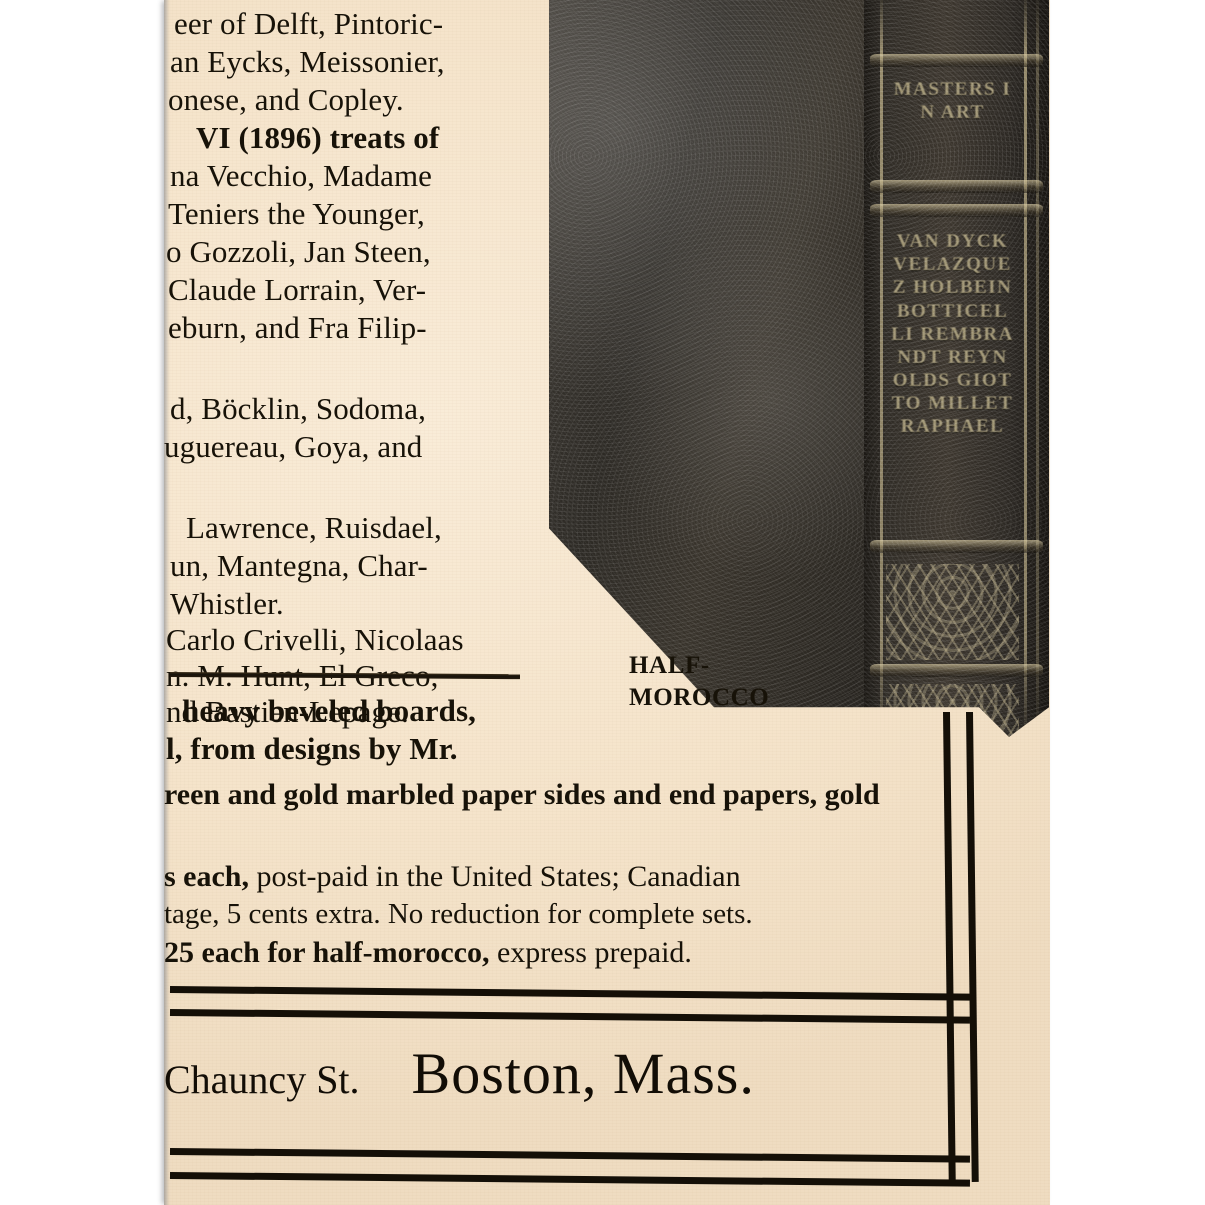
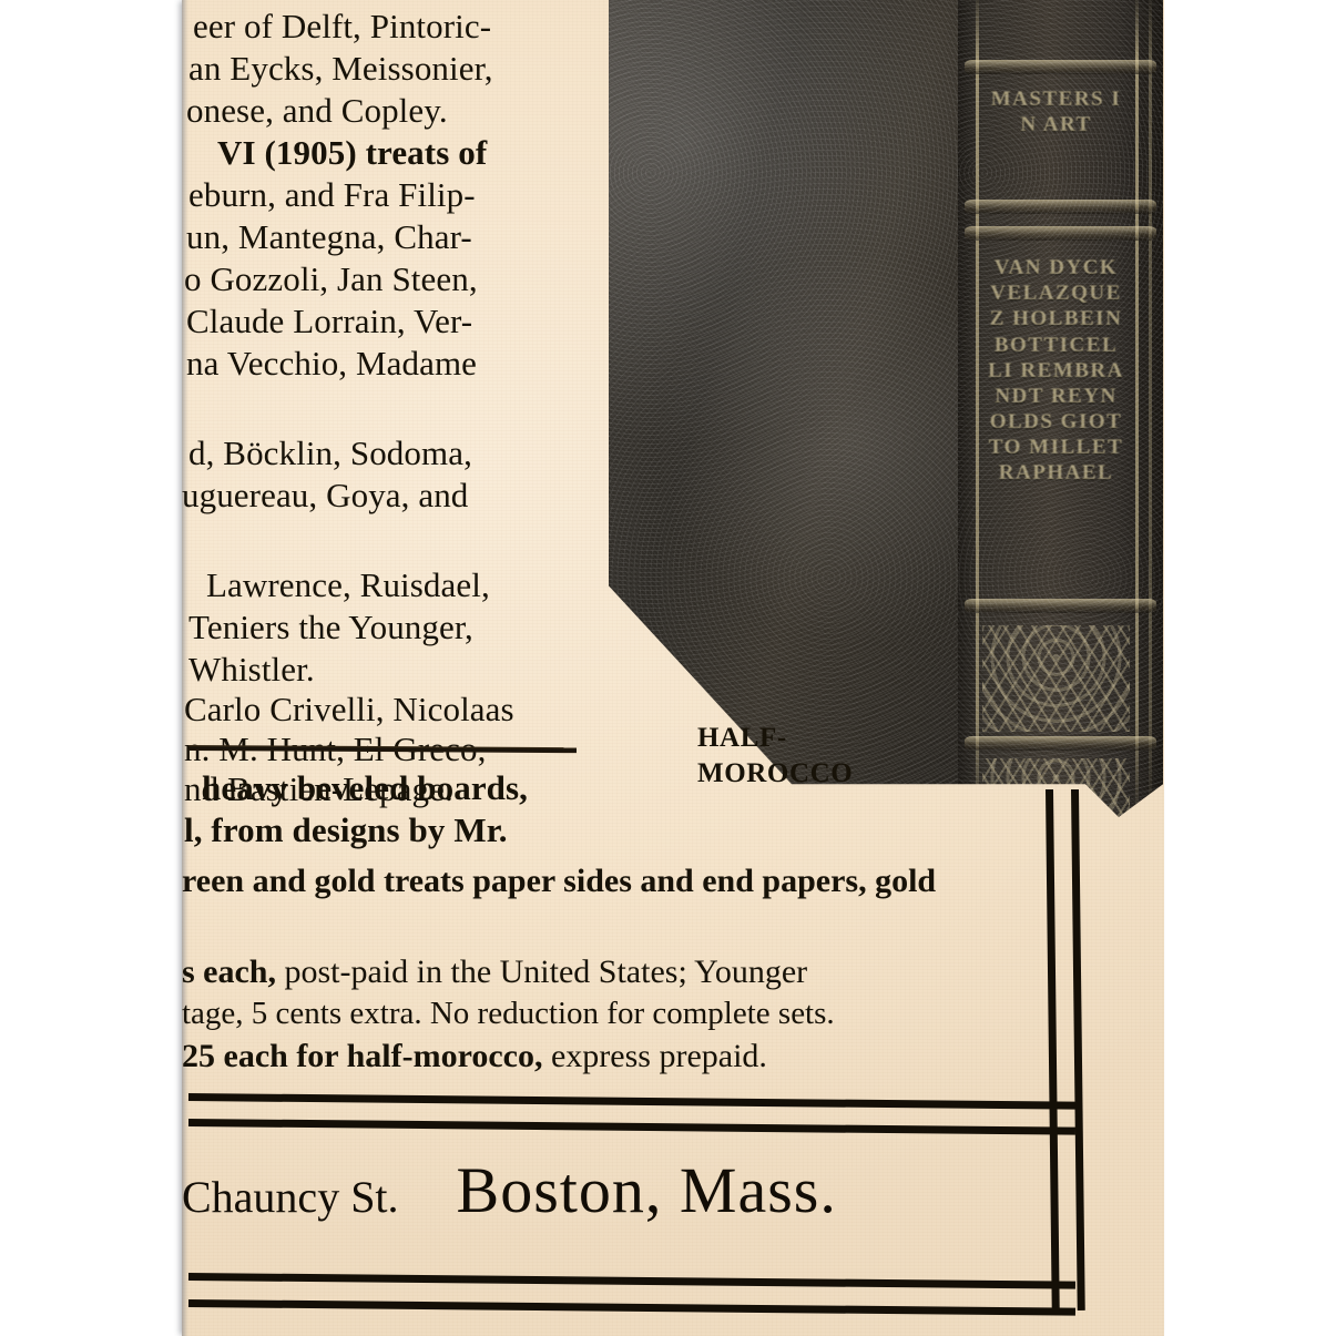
  eer of Delft, Pintoric-
  an Eycks, Meissonier,
  onese, and Copley.
- VI (1896) treats of
+ VI (1905) treats of
- na Vecchio, Madame
+ eburn, and Fra Filip-
- Teniers the Younger,
+ un, Mantegna, Char-
  o Gozzoli, Jan Steen,
  Claude Lorrain, Ver-
- eburn, and Fra Filip-
+ na Vecchio, Madame
  d, Böcklin, Sodoma,
  uguereau, Goya, and
  Lawrence, Ruisdael,
- un, Mantegna, Char-
+ Teniers the Younger,
  Whistler.
  Carlo Crivelli, Nicolaas
  nd Bastien-Lepage.
  MASTERS IN ART
  VAN DYCK VELAZQUEZ HOLBEIN BOTTICELLI REMBRANDT REYNOLDS GIOTTO MILLET RAPHAEL
  HALF-
  MOROCCO
  heavy beveled boards,
  l, from designs by Mr.
- reen and gold marbled paper sides and end papers, gold
+ reen and gold treats paper sides and end papers, gold
- s each, post-paid in the United States; Canadian
+ s each, post-paid in the United States; Younger
  tage, 5 cents extra. No reduction for complete sets.
  25 each for half-morocco, express prepaid.
  Chauncy St. Boston, Mass.
